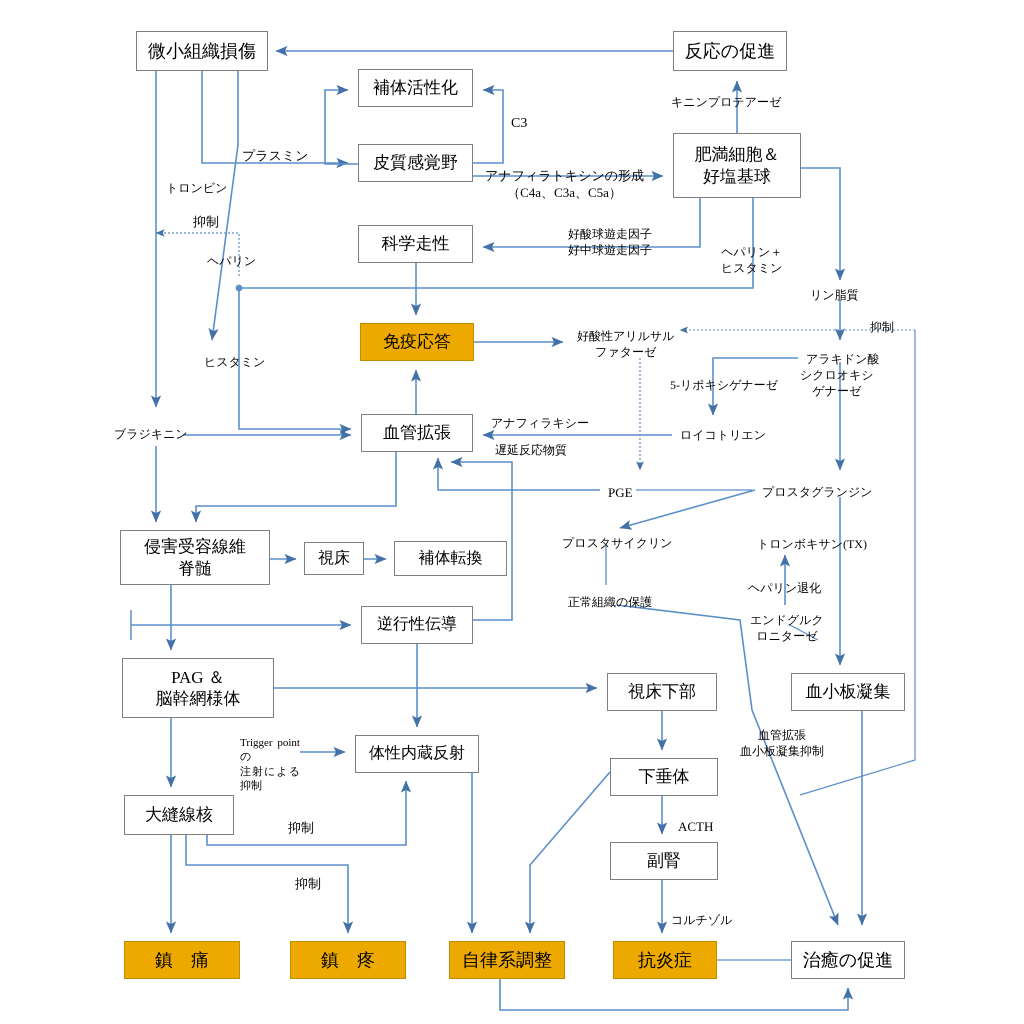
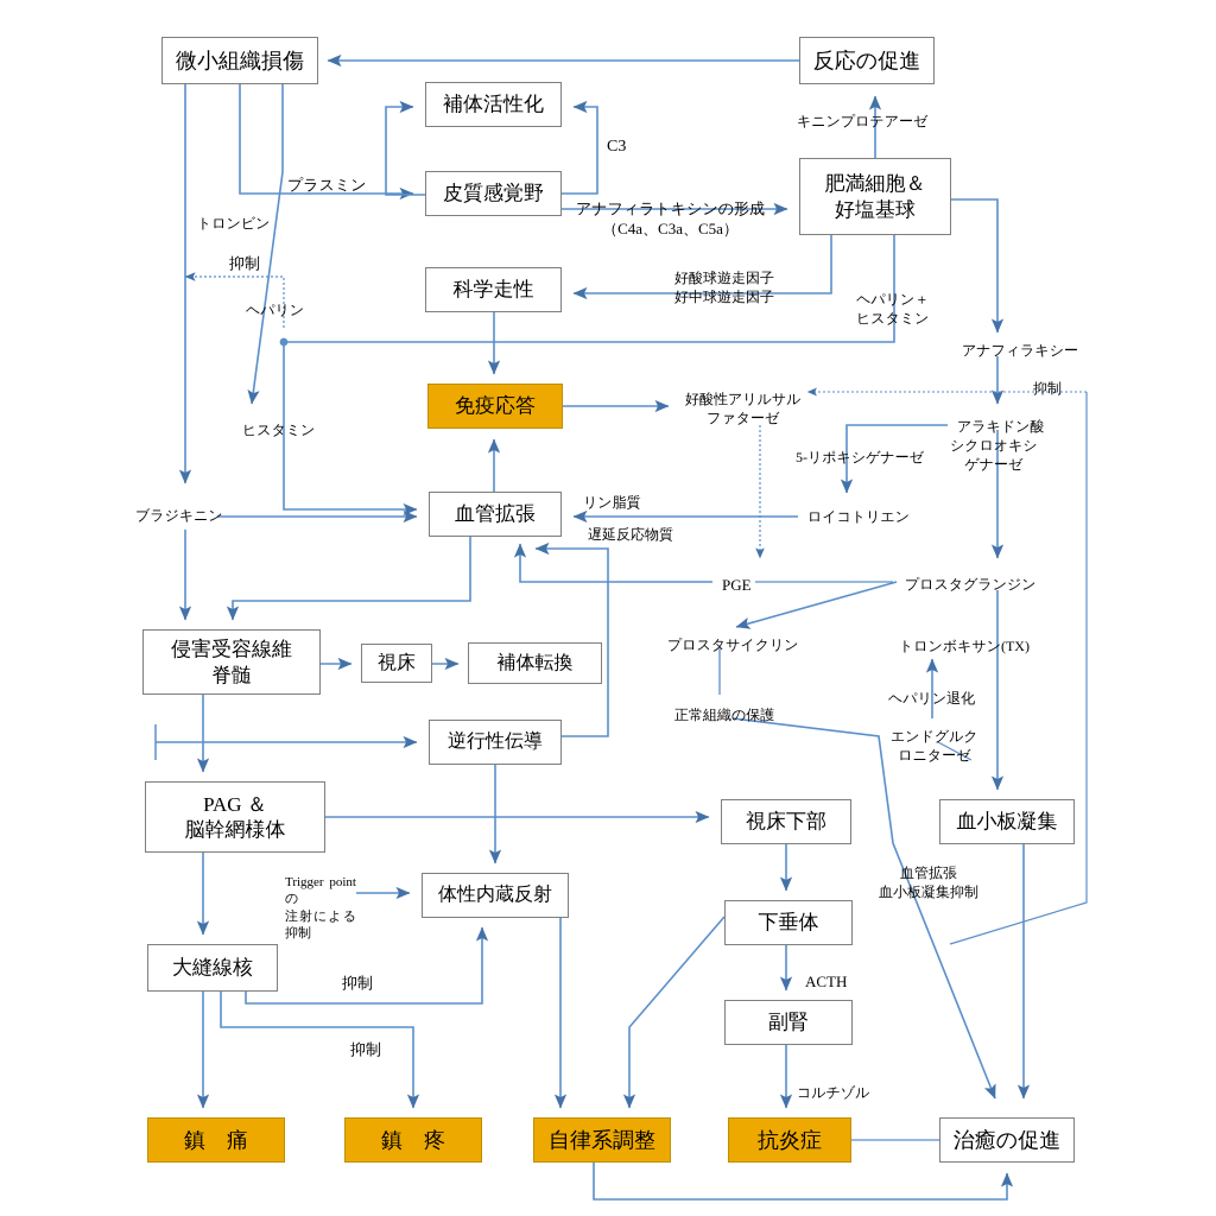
  微小組織損傷
  反応の促進
  補体活性化
  皮質感覚野
  肥満細胞＆
  好塩基球
  科学走性
  免疫応答
  血管拡張
  侵害受容線維
  脊髄
  視床
  補体転換
  逆行性伝導
  PAG ＆
  脳幹網様体
  視床下部
  血小板凝集
  体性内蔵反射
  大縫線核
  下垂体
  副腎
  鎮 痛
  鎮 疼
  自律系調整
  抗炎症
  治癒の促進
  C3
  プラスミン
  キニンプロテアーゼ
  アナフィラトキシンの形成
  （C4a、C3a、C5a）
  トロンビン
  抑制
  ヘパリン
  ヒスタミン
  ブラジキニン
  好酸球遊走因子
  好中球遊走因子
  ヘパリン＋
  ヒスタミン
- リン脂質
+ アナフィラキシー
  抑制
  好酸性アリルサル
  ファターゼ
  アラキドン酸
  5-リポキシゲナーゼ
  シクロオキシ
  ゲナーゼ
- アナフィラキシー
+ リン脂質
  遅延反応物質
  ロイコトリエン
  PGE
  プロスタグランジン
  プロスタサイクリン
  トロンボキサン(TX)
  ヘパリン退化
  正常組織の保護
  エンドグルク
  ロニターゼ
  Trigger point の
  注射による抑制
  血管拡張
  血小板凝集抑制
  ACTH
  抑制
  抑制
  コルチゾル
